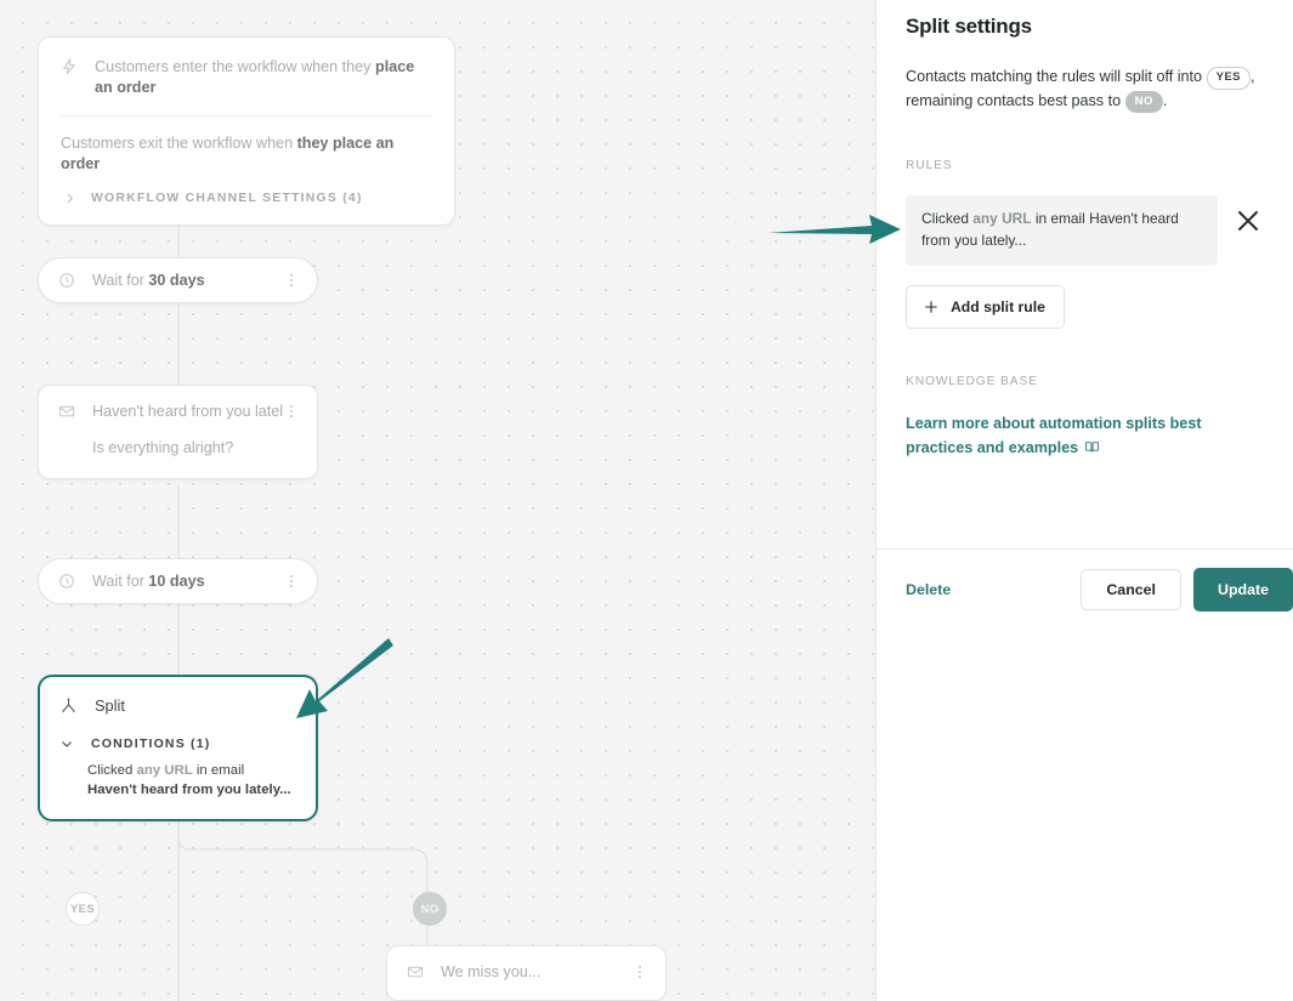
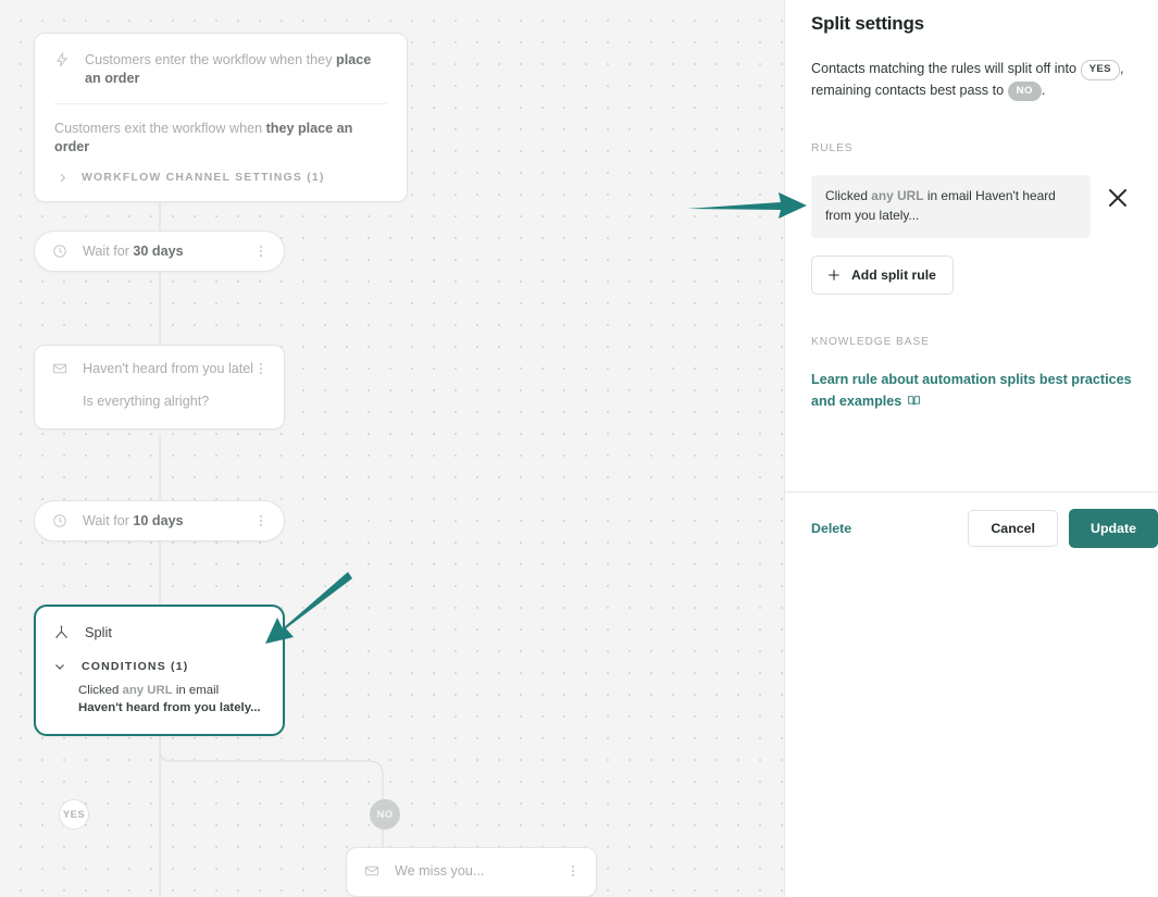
  Customers enter the workflow when they place an order
  Customers exit the workflow when they place an order
- WORKFLOW CHANNEL SETTINGS (4)
+ WORKFLOW CHANNEL SETTINGS (1)
  Wait for 30 days
  Haven't heard from you latel
  Is everything alright?
  Wait for 10 days
  Split
  CONDITIONS (1)
  Clicked any URL in email Haven't heard from you lately...
  YES
  NO
  We miss you...
  Split settings
  Contacts matching the rules will split off into YES , remaining contacts best pass to NO .
  RULES
  Clicked any URL in email Haven't heard from you lately...
  Add split rule
  KNOWLEDGE BASE
- Learn more about automation splits best practices and examples
+ Learn rule about automation splits best practices and examples
  Delete
  Cancel
  Update
